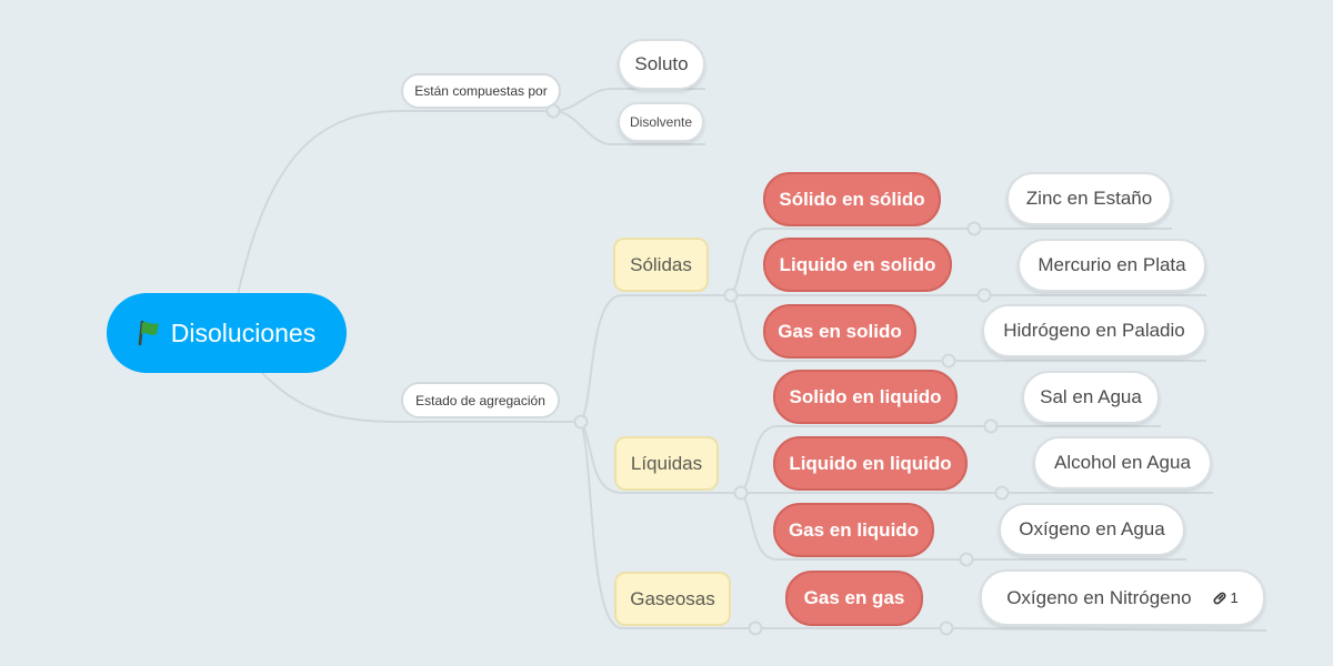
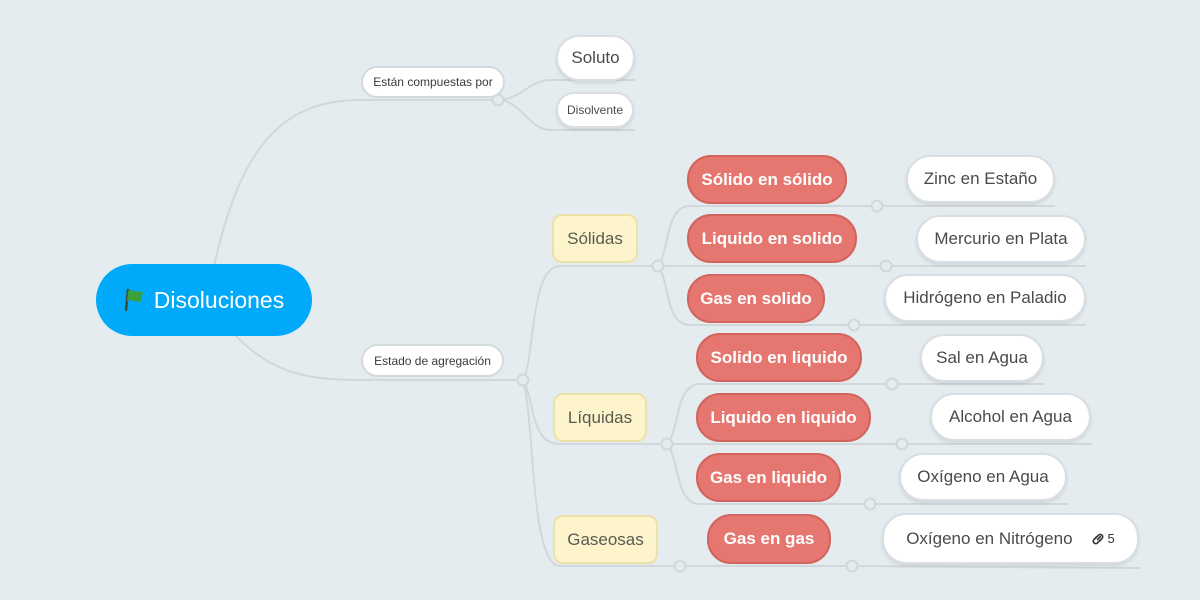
  Disoluciones
  Están compuestas por
  Estado de agregación
  Soluto
  Disolvente
  Sólidas
  Líquidas
  Gaseosas
  Sólido en sólido
  Liquido en solido
  Gas en solido
  Solido en liquido
  Liquido en liquido
  Gas en liquido
  Gas en gas
  Zinc en Estaño
  Mercurio en Plata
  Hidrógeno en Paladio
  Sal en Agua
  Alcohol en Agua
  Oxígeno en Agua
  Oxígeno en Nitrógeno
- 1
+ 5
